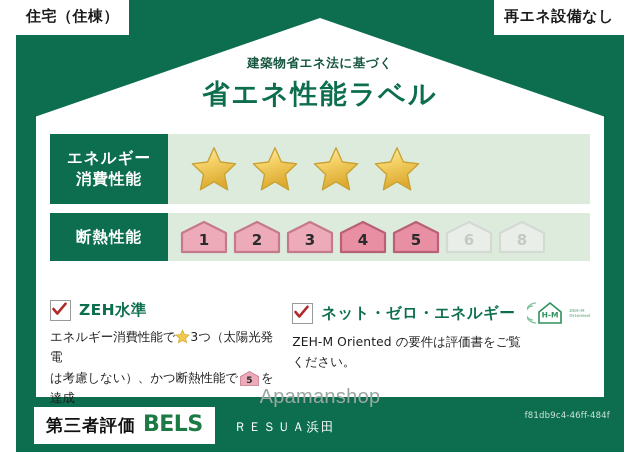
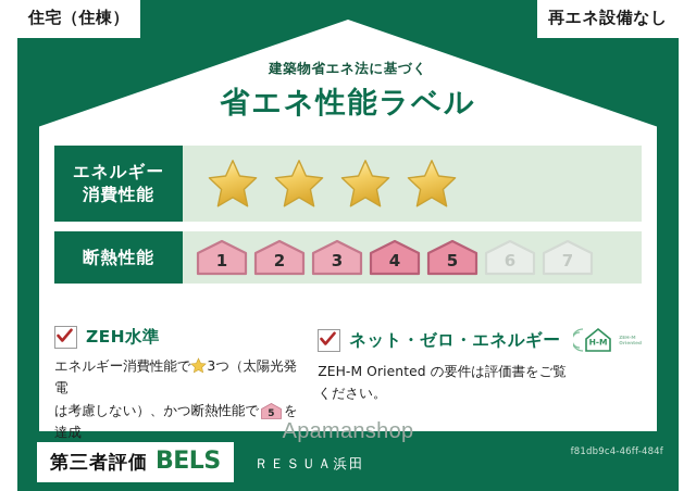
  住宅（住棟）
  再エネ設備なし
  建築物省エネ法に基づく
  省エネ性能ラベル
  エネルギー
  消費性能
  断熱性能
  1
  2
  3
  4
  5
  6
- 8
+ 7
  ZEH水準
  エネルギー消費性能で 3つ（太陽光発電
  は考慮しない）、かつ断熱性能で
  5
  を達成
  ネット・ゼロ・エネルギー
  H-M
  ZEH-M Oriented の要件は評価書をご覧
  ください。
  Apamanshop
  第三者評価
  BELS
  ＲＥＳＵＡ浜田
  f81db9c4-46ff-484f
